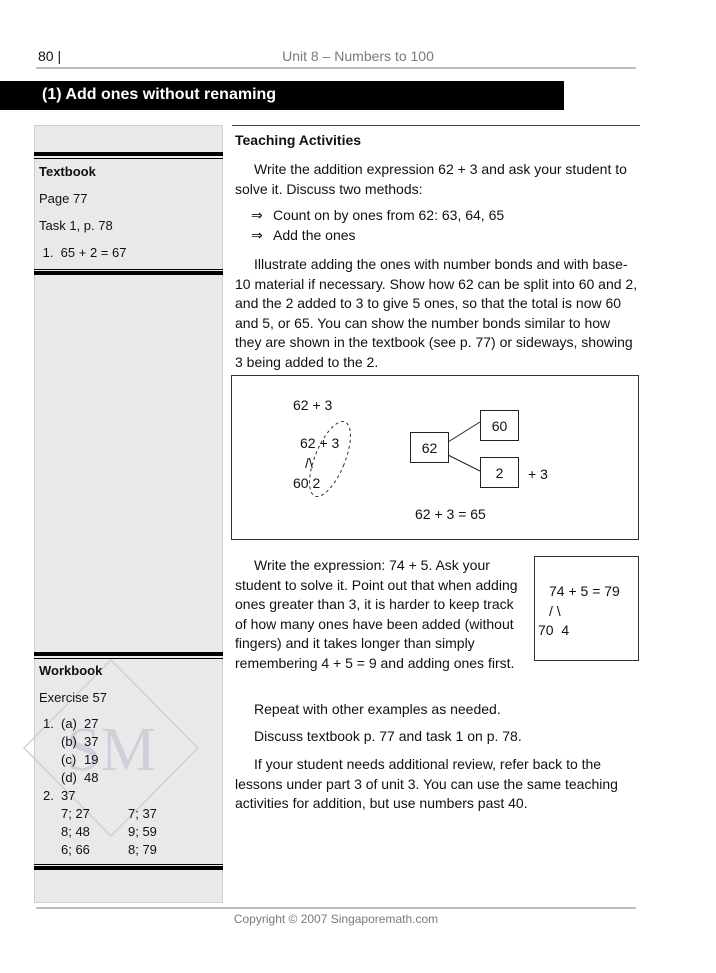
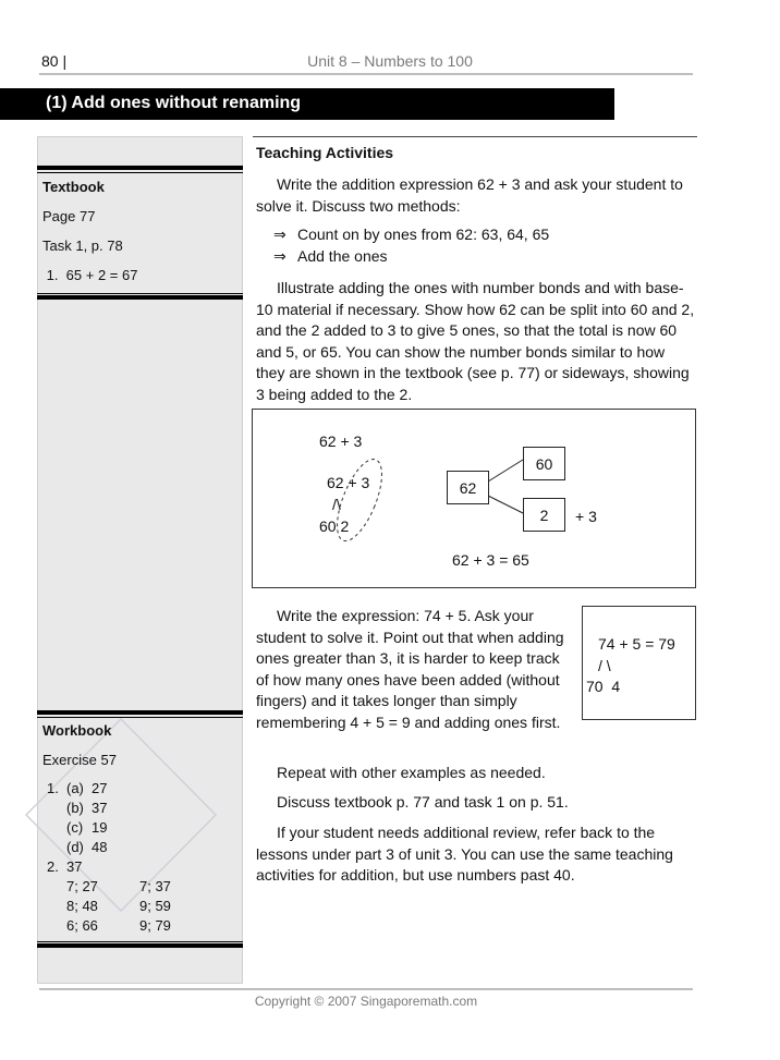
  80 |
  Unit 8 – Numbers to 100
  (1) Add ones without renaming
- SM
  Textbook
  Page 77
  Task 1, p. 78
  1. 65 + 2 = 67
  Workbook
  Exercise 57
  1.
  (a)
  27
  (b)
  37
  (c)
  19
  (d)
  48
  2.
  37
  7; 27
  7; 37
  8; 48
  9; 59
  6; 66
- 8; 79
+ 9; 79
  Teaching Activities
  Write the addition expression 62 + 3 and ask your student to solve it. Discuss two methods:
  ⇒ Count on by ones from 62: 63, 64, 65
  ⇒ Add the ones
  Illustrate adding the ones with number bonds and with base-10 material if necessary. Show how 62 can be split into 60 and 2, and the 2 added to 3 to give 5 ones, so that the total is now 60 and 5, or 65. You can show the number bonds similar to how they are shown in the textbook (see p. 77) or sideways, showing 3 being added to the 2.
  62 + 3
  62 + 3
  /\
  60 2
  62
  60
  2
  + 3
  62 + 3 = 65
  Write the expression: 74 + 5. Ask your student to solve it. Point out that when adding ones greater than 3, it is harder to keep track of how many ones have been added (without fingers) and it takes longer than simply remembering 4 + 5 = 9 and adding ones first.
  74 + 5 = 79
  / \
  70 4
  Repeat with other examples as needed.
- Discuss textbook p. 77 and task 1 on p. 78.
+ Discuss textbook p. 77 and task 1 on p. 51.
  If your student needs additional review, refer back to the lessons under part 3 of unit 3. You can use the same teaching activities for addition, but use numbers past 40.
  Copyright © 2007 Singaporemath.com
